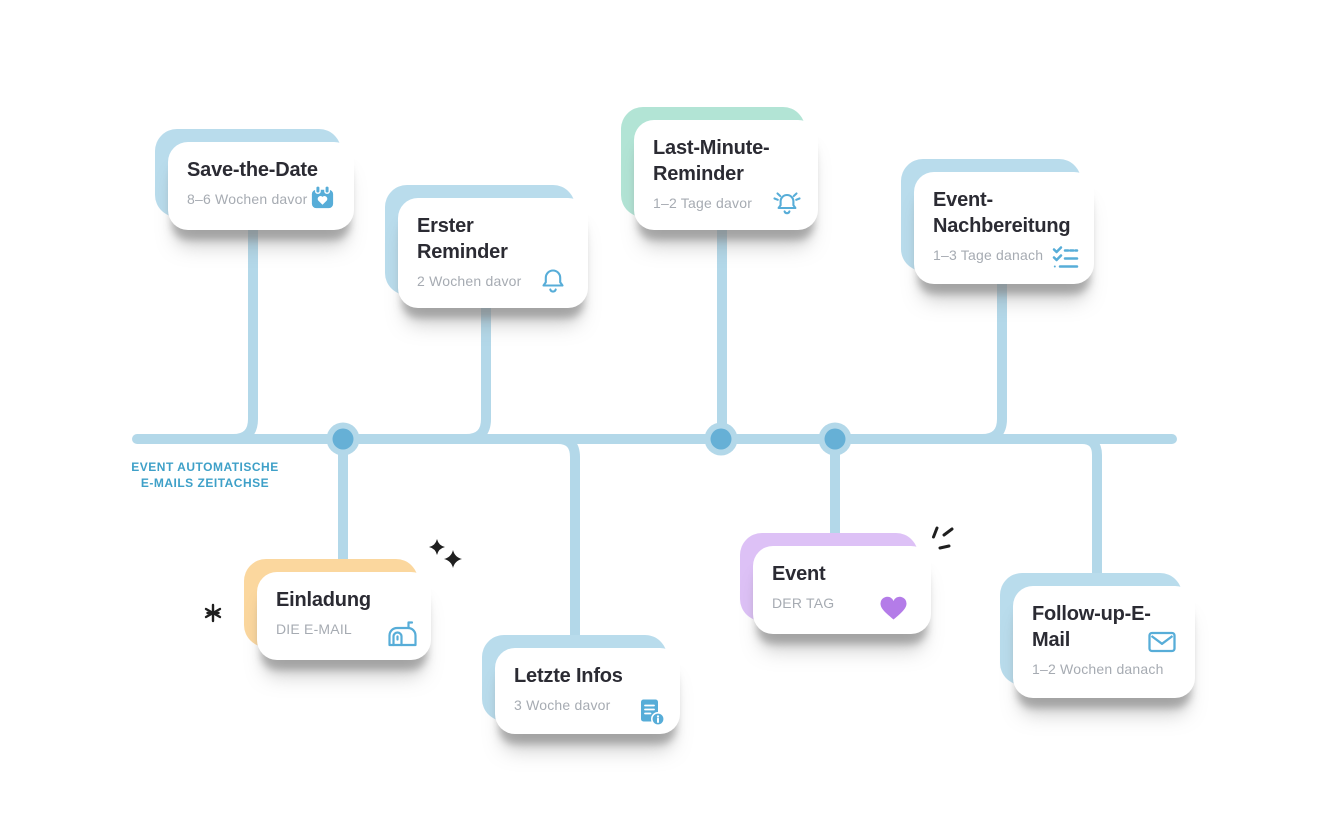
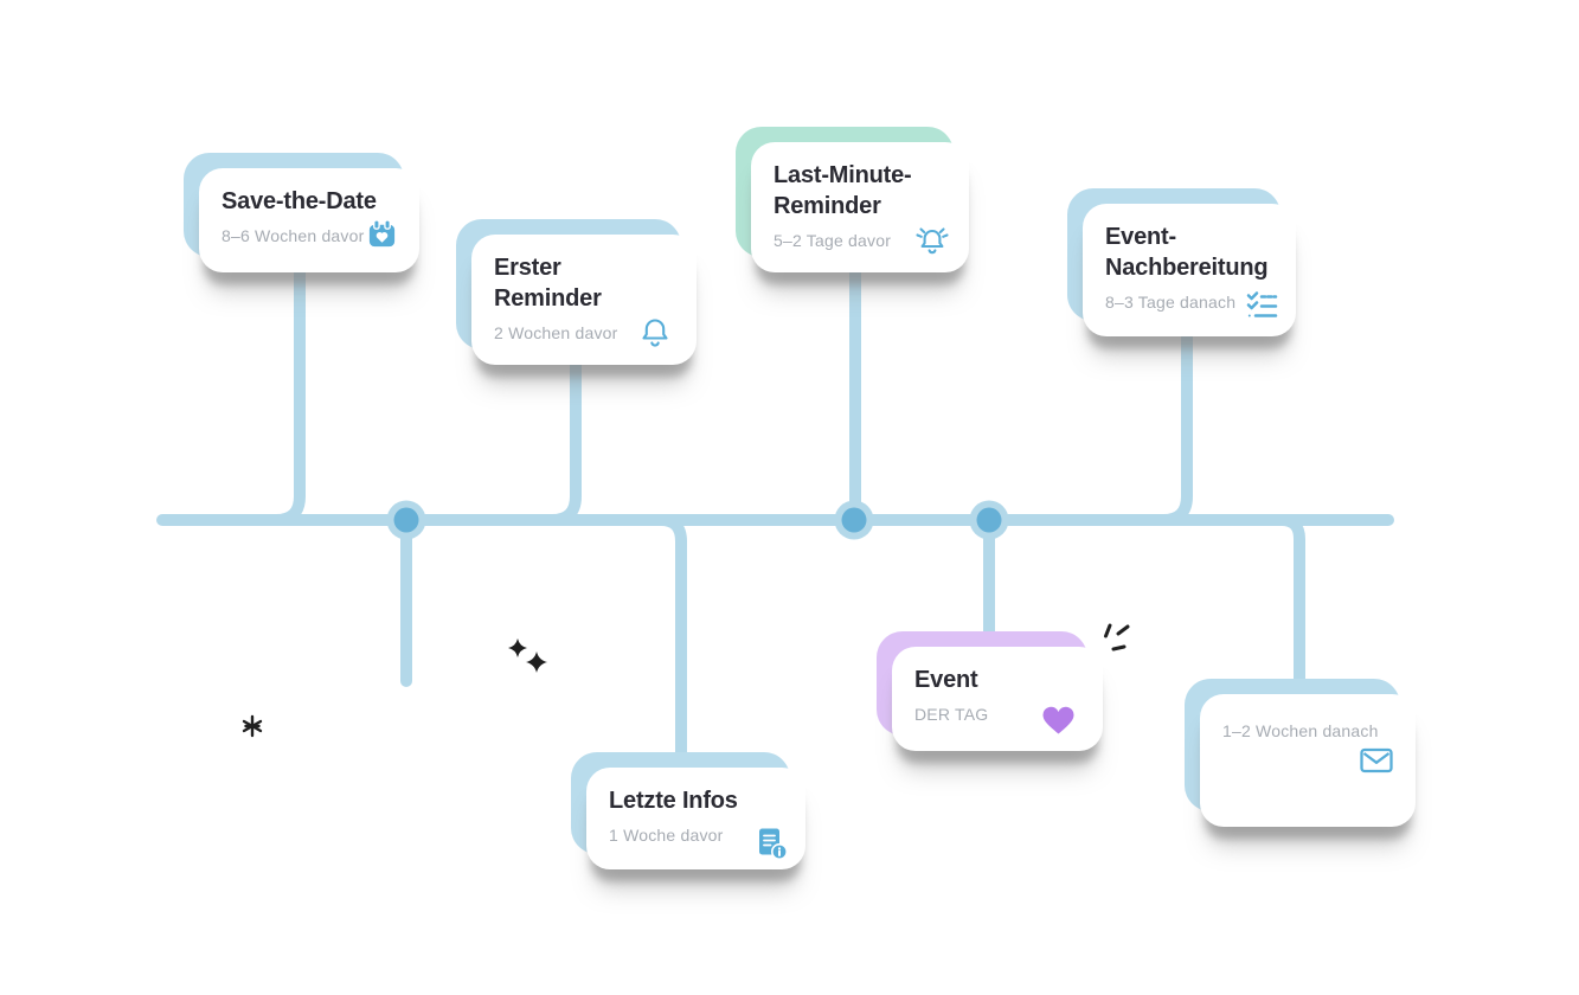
- EVENT AUTOMATISCHE
- E-MAILS ZEITACHSE
  Save-the-Date
  8–6 Wochen davor
  Erster Reminder
  2 Wochen davor
  Last-Minute-Reminder
- 1–2 Tage davor
+ 5–2 Tage davor
  Event-Nachbereitung
- 1–3 Tage danach
+ 8–3 Tage danach
- Einladung
- DIE E-MAIL
  Letzte Infos
- 3 Woche davor
+ 1 Woche davor
  Event
  DER TAG
- Follow-up-E-Mail
  1–2 Wochen danach
